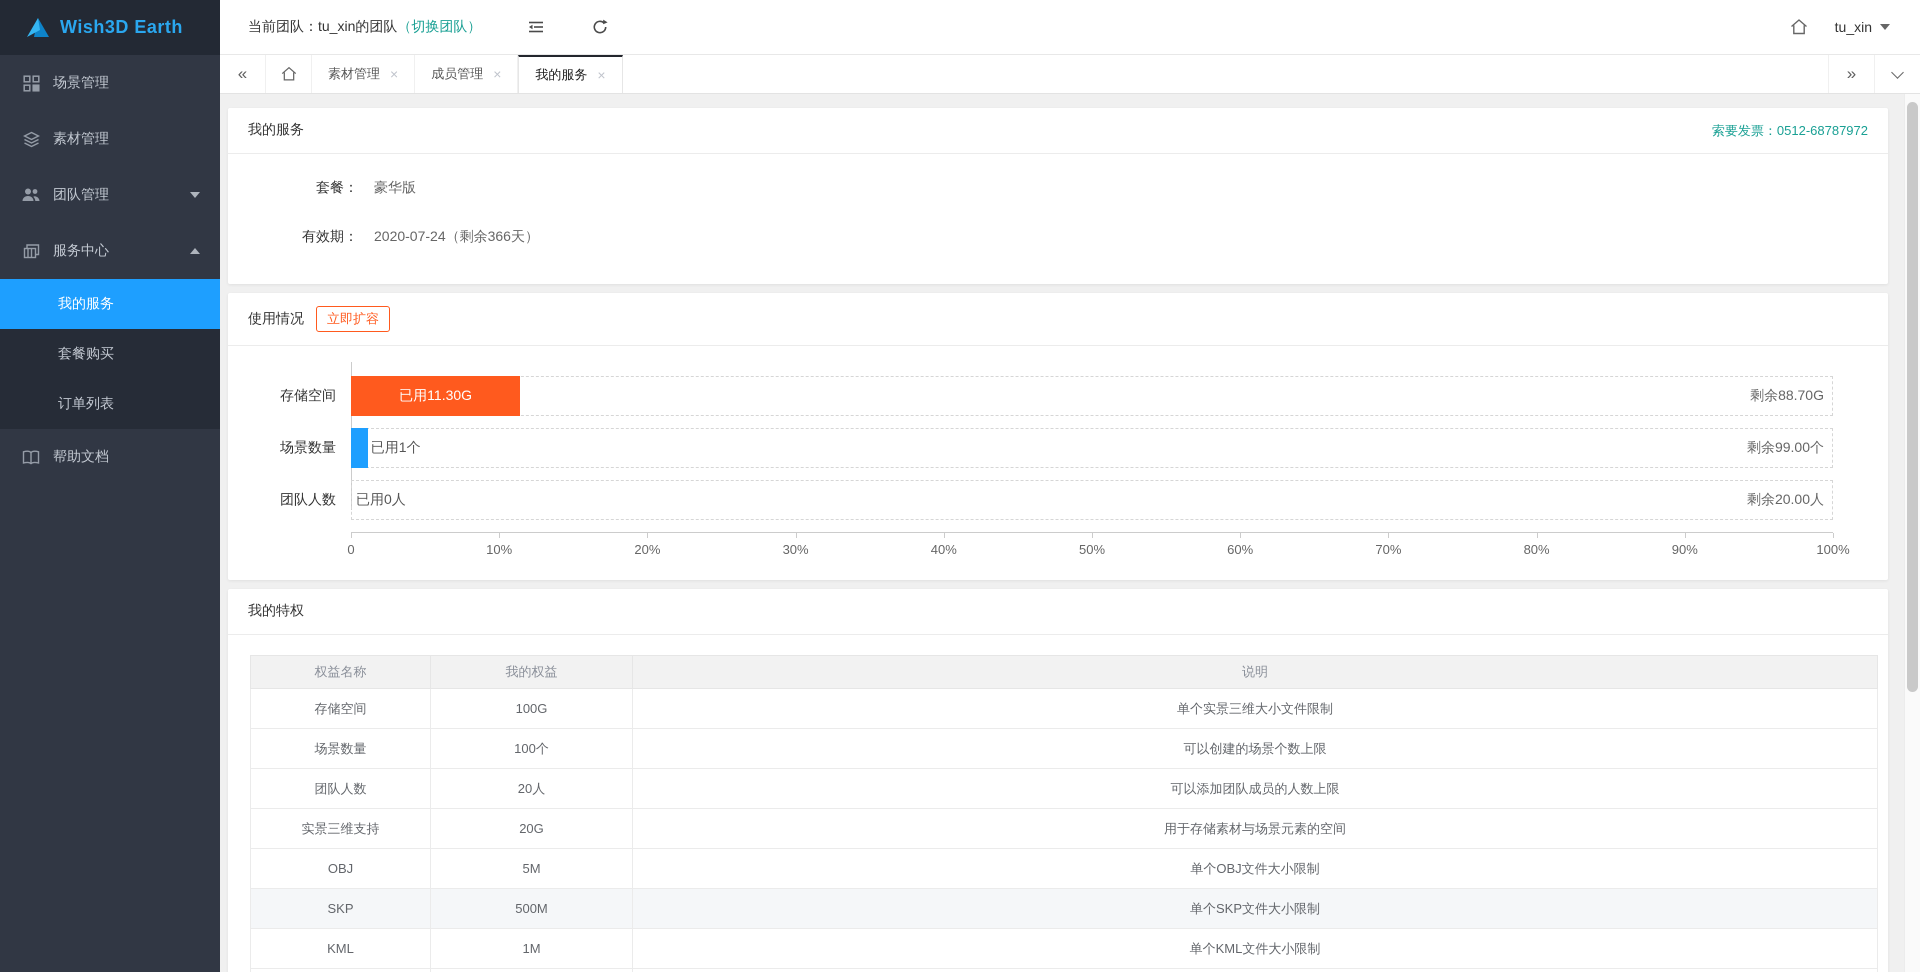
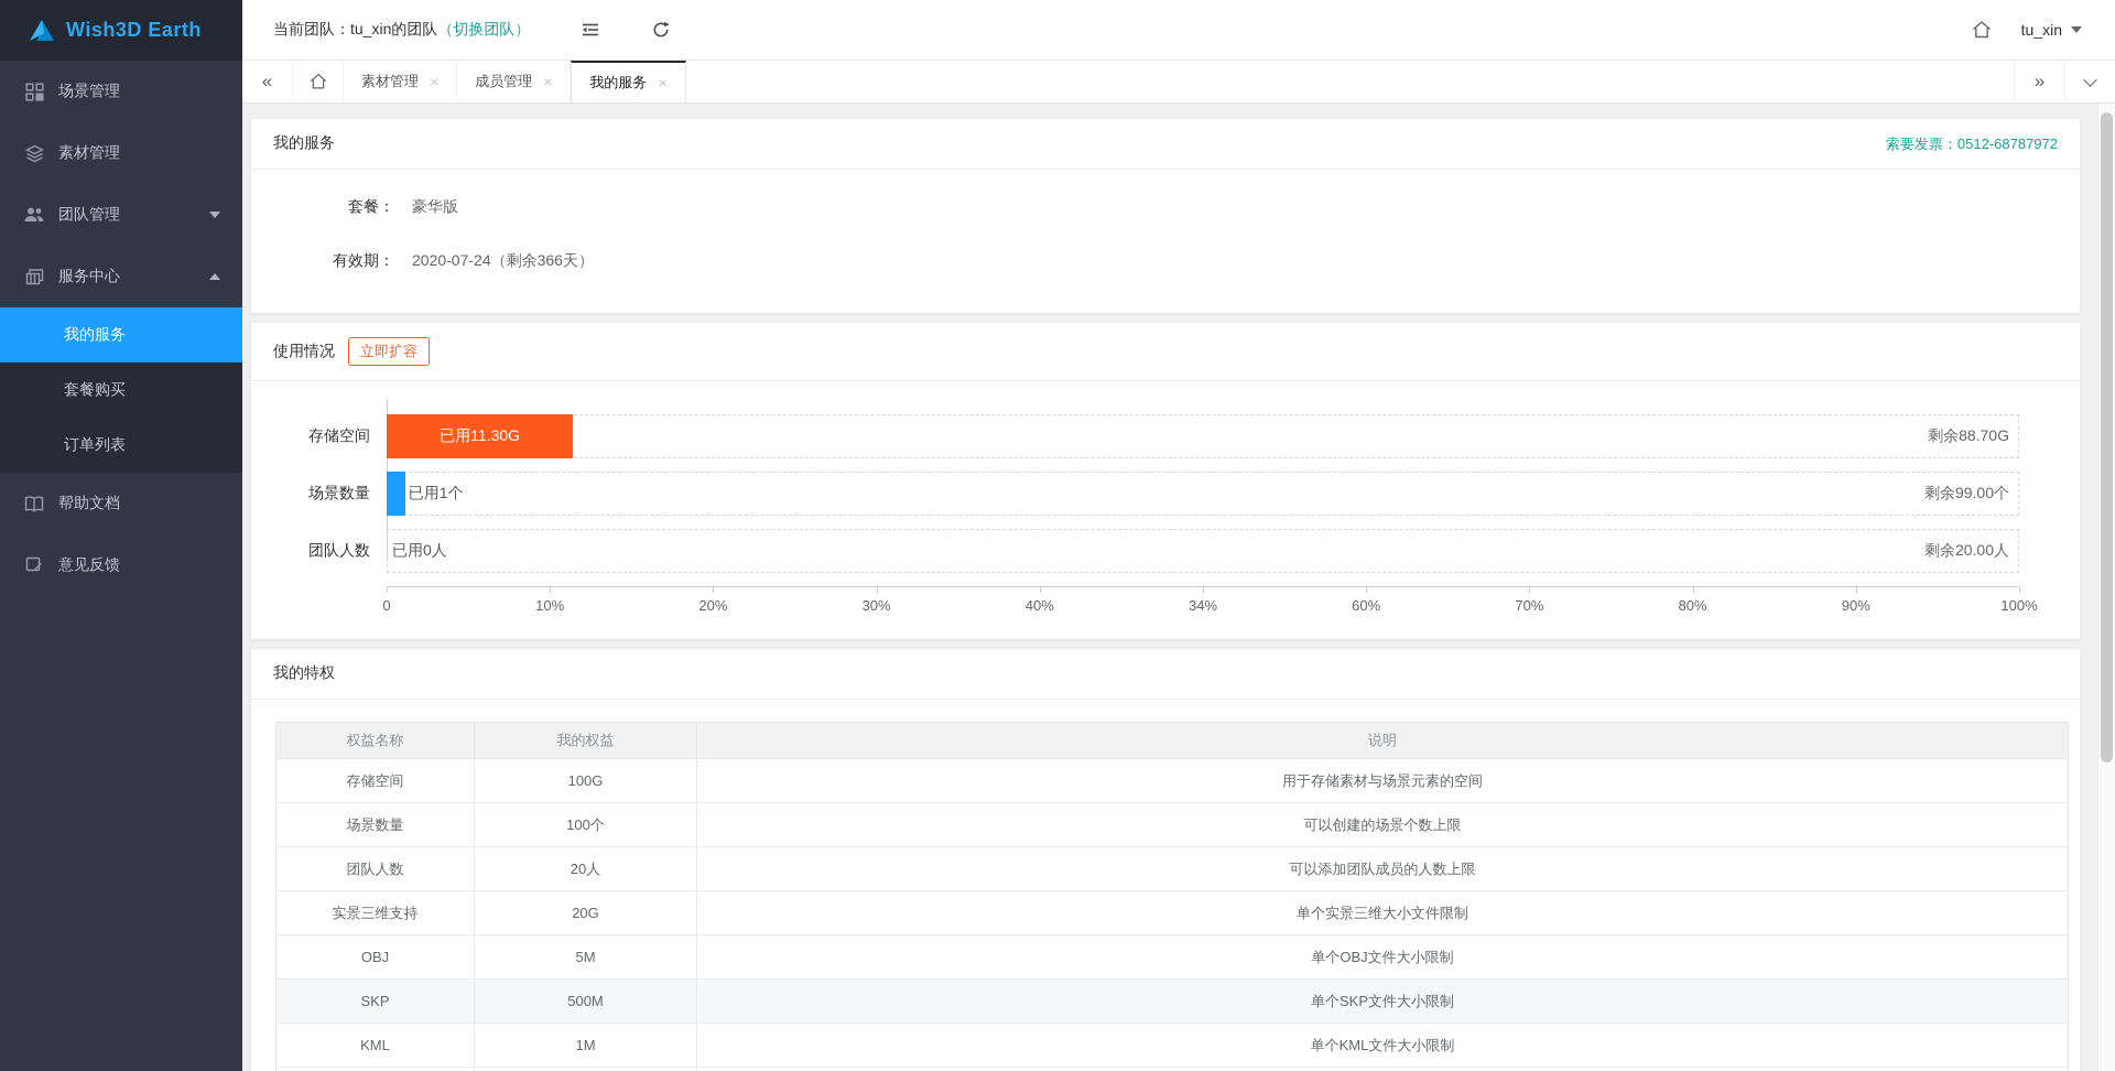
  Wish3D Earth
  场景管理
  素材管理
  团队管理
  服务中心
  我的服务
  套餐购买
  订单列表
  帮助文档
+ 意见反馈
  当前团队：tu_xin的团队
  （切换团队）
  tu_xin
  «
  素材管理
  ×
  成员管理
  ×
  我的服务
  ×
  »
  我的服务
  索要发票：0512-68787972
  套餐：
  豪华版
  有效期：
  2020-07-24（剩余366天）
  使用情况
  立即扩容
  存储空间
  已用11.30G
  剩余88.70G
  场景数量
  已用1个
  剩余99.00个
  团队人数
  已用0人
  剩余20.00人
  0
  10%
  20%
  30%
  40%
- 50%
+ 34%
  60%
  70%
  80%
  90%
  100%
  我的特权
  权益名称	我的权益	说明
- 存储空间	100G	单个实景三维大小文件限制
+ 存储空间	100G	用于存储素材与场景元素的空间
  场景数量	100个	可以创建的场景个数上限
  团队人数	20人	可以添加团队成员的人数上限
- 实景三维支持	20G	用于存储素材与场景元素的空间
+ 实景三维支持	20G	单个实景三维大小文件限制
  OBJ	5M	单个OBJ文件大小限制
  SKP	500M	单个SKP文件大小限制
  KML	1M	单个KML文件大小限制
